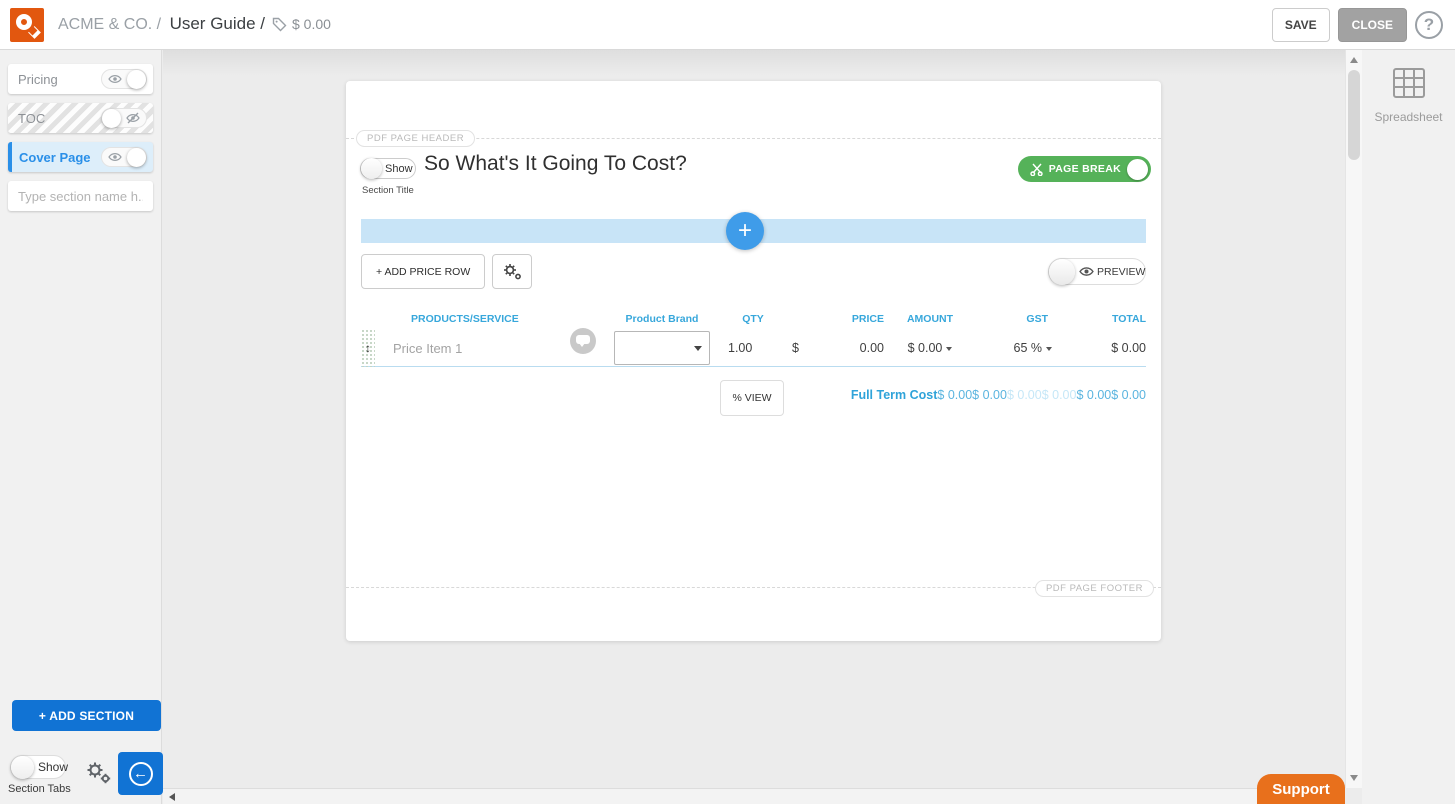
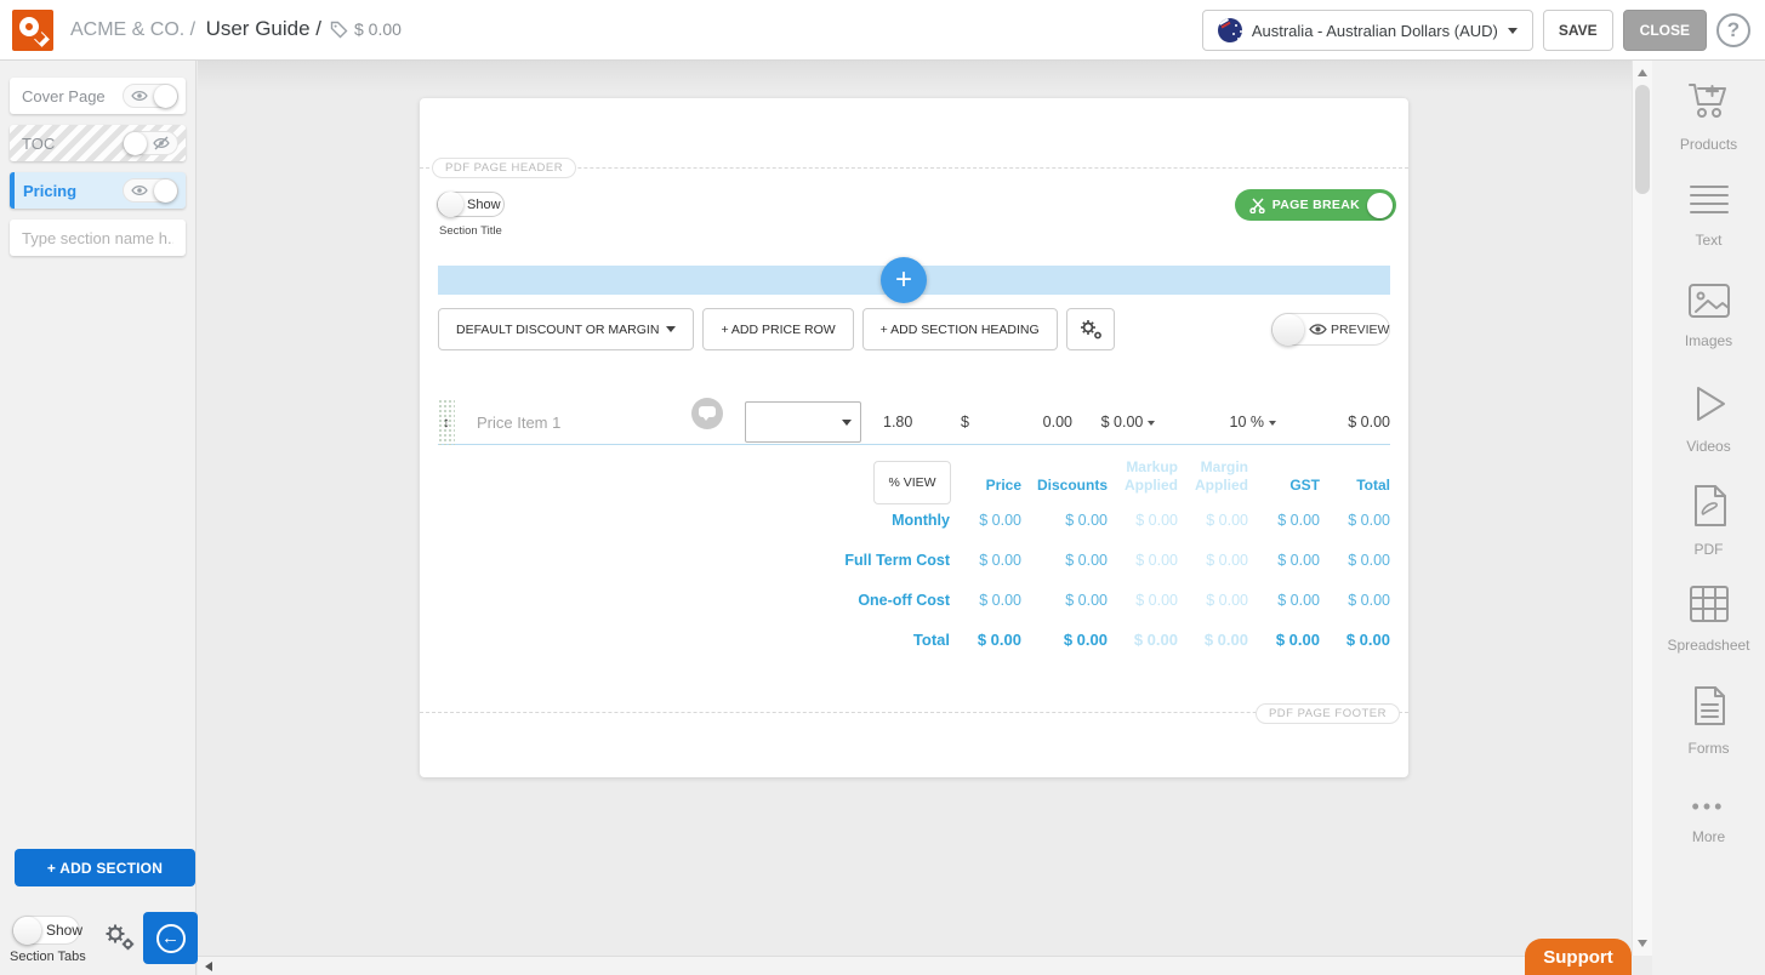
  ACME & CO. / User Guide /
  $ 0.00
+ Australia - Australian Dollars (AUD)
  SAVE
  CLOSE
  ?
- Pricing
+ Cover Page
  TOC
- Cover Page
+ Pricing
  Type section name h.
  + ADD SECTION
  Show
  Section Tabs
  ←
  PDF PAGE HEADER
  Show
  Section Title
- So What's It Going To Cost?
  PAGE BREAK
  +
+ DEFAULT DISCOUNT OR MARGIN
  + ADD PRICE ROW
+ + ADD SECTION HEADING
  PREVIEW
- PRODUCTS/SERVICE
- Product Brand
- QTY
- PRICE
- AMOUNT
- GST
- TOTAL
  ↕
  Price Item 1
- 1.00
+ 1.80
  $
  0.00
  $ 0.00
- 65 %
+ 10 %
  $ 0.00
  % VIEW
+ 	Price	Discounts	Markup Applied	Margin Applied	GST	Total
+ Monthly	$ 0.00	$ 0.00	$ 0.00	$ 0.00	$ 0.00	$ 0.00
  Full Term Cost	$ 0.00	$ 0.00	$ 0.00	$ 0.00	$ 0.00	$ 0.00
+ One-off Cost	$ 0.00	$ 0.00	$ 0.00	$ 0.00	$ 0.00	$ 0.00
+ Total	$ 0.00	$ 0.00	$ 0.00	$ 0.00	$ 0.00	$ 0.00
  PDF PAGE FOOTER
+ Products
+ Text
+ Images
+ Videos
+ PDF
  Spreadsheet
+ Forms
+ •••
+ More
  Support
